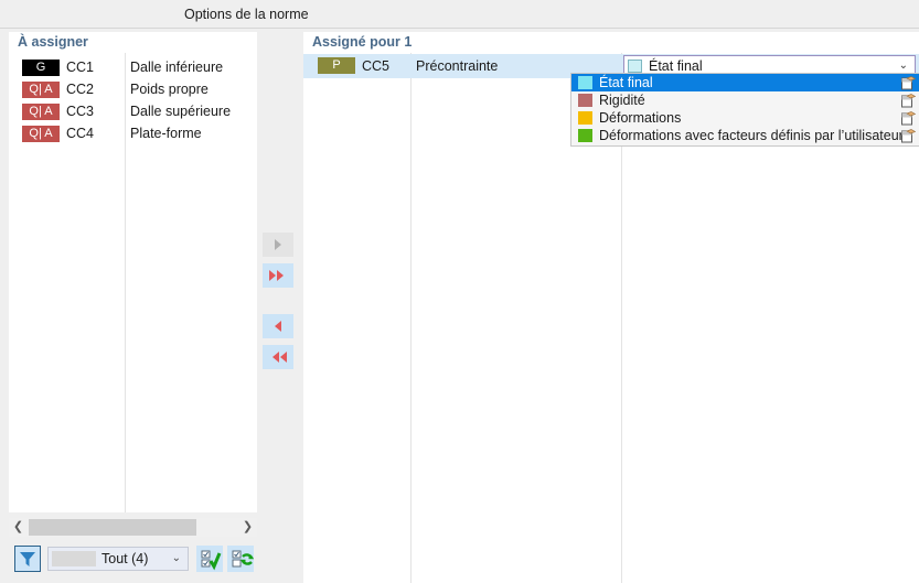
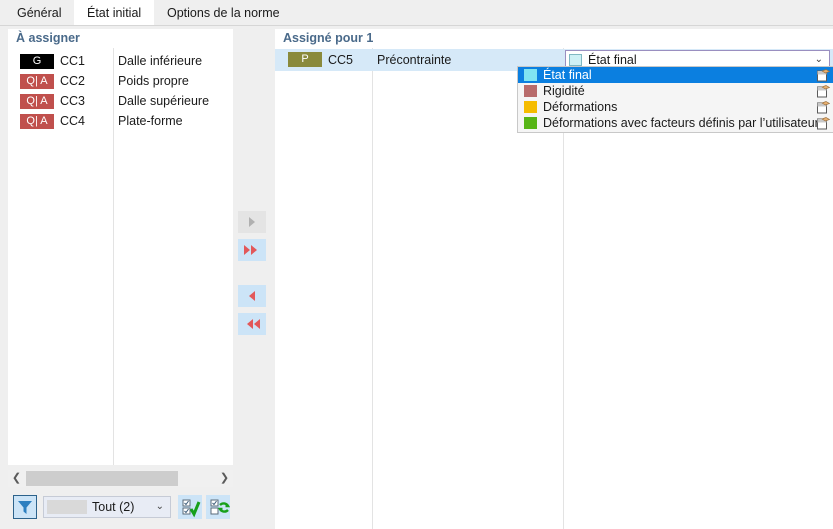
+ Général
+ État initial
  Options de la norme
  À assigner
  G
  CC1
  Dalle inférieure
  Q| A
  CC2
  Poids propre
  Q| A
  CC3
  Dalle supérieure
  Q| A
  CC4
  Plate-forme
  ❮
  ❯
- Tout (4)
+ Tout (2)
  ⌄
  Assigné pour 1
  P
  CC5
  Précontrainte
  État final
  ⌄
  État final
  Rigidité
  Déformations
  Déformations avec facteurs définis par l’utilisateur
